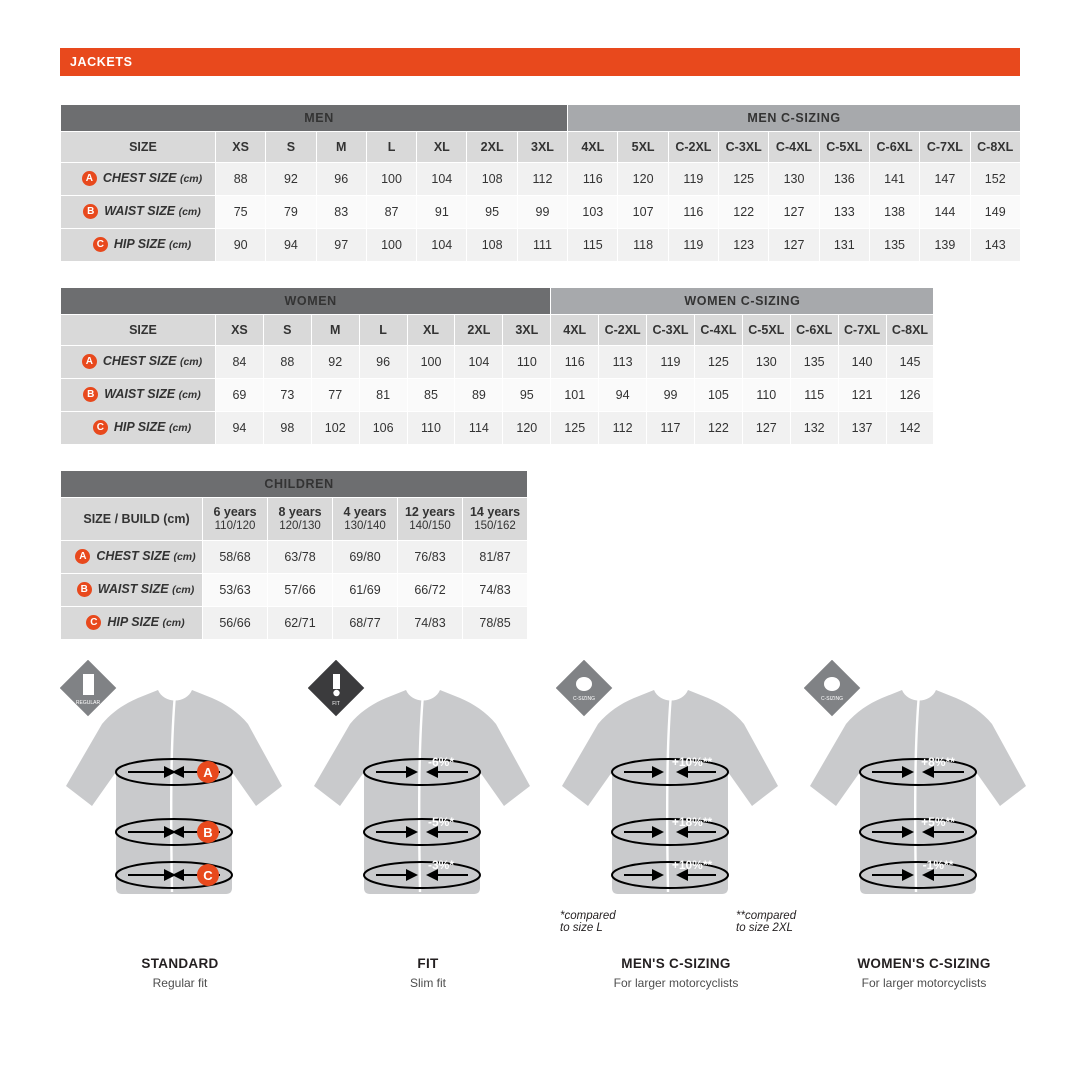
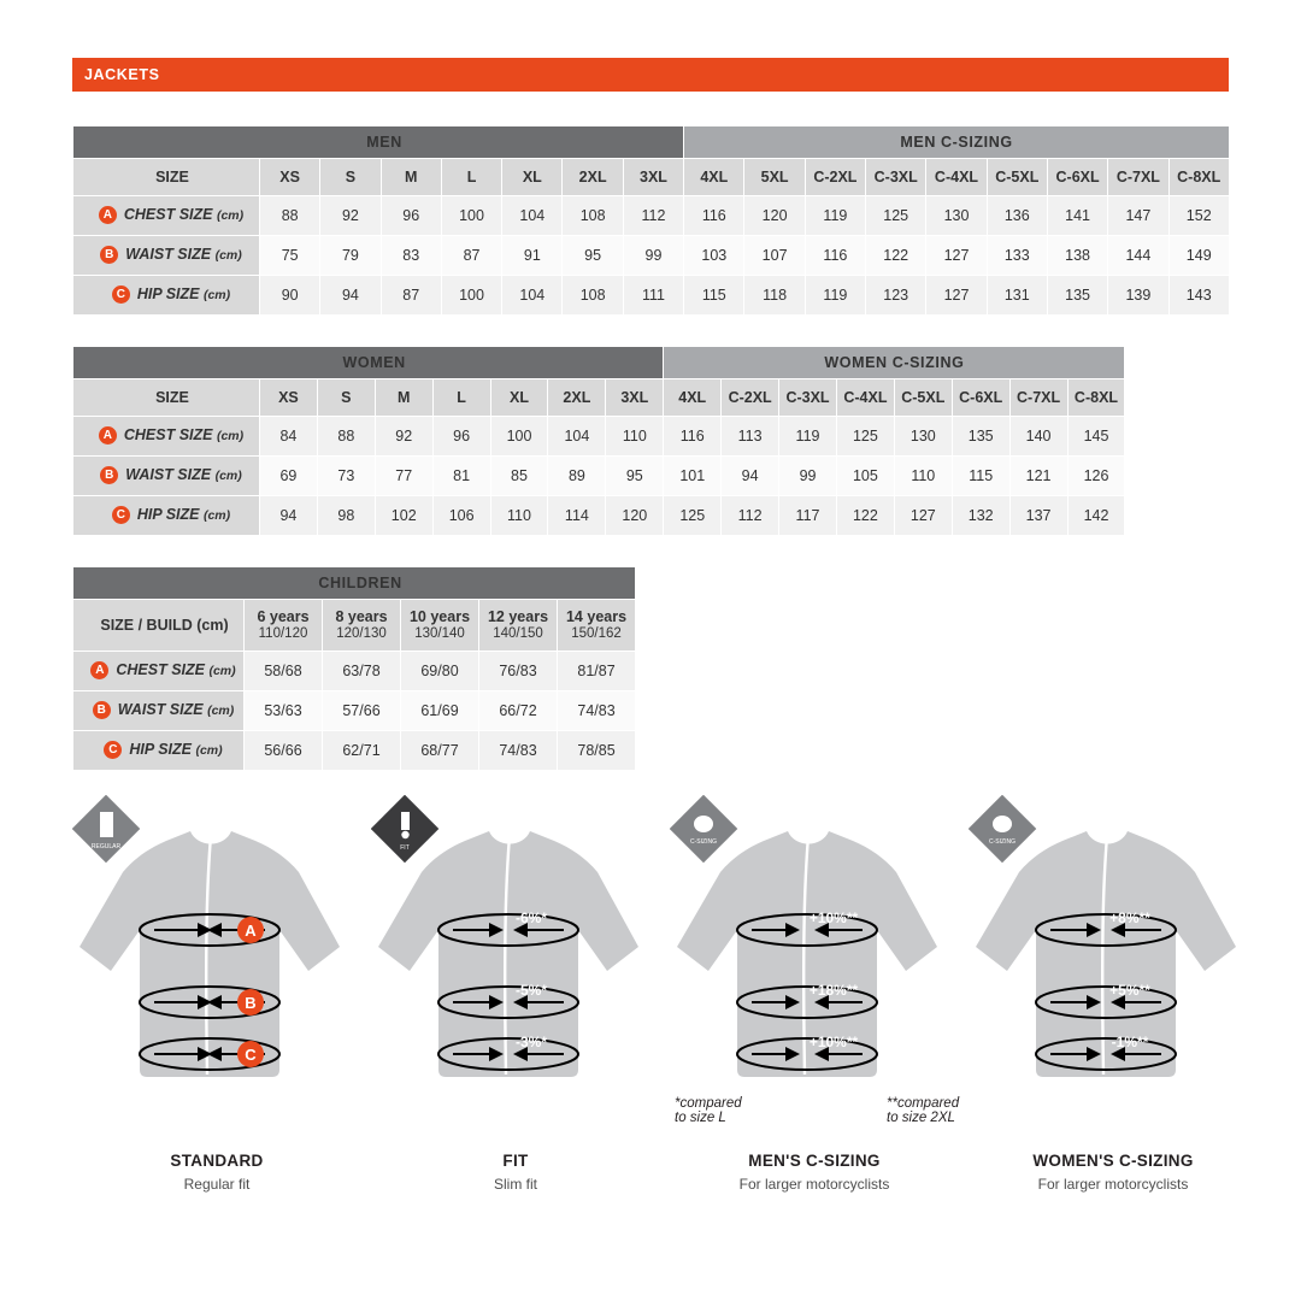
  JACKETS
  MEN	MEN C-SIZING
  SIZE	XS	S	M	L	XL	2XL	3XL	4XL	5XL	C-2XL	C-3XL	C-4XL	C-5XL	C-6XL	C-7XL	C-8XL
  A CHEST SIZE (cm)	88	92	96	100	104	108	112	116	120	119	125	130	136	141	147	152
  B WAIST SIZE (cm)	75	79	83	87	91	95	99	103	107	116	122	127	133	138	144	149
- C HIP SIZE (cm)	90	94	97	100	104	108	111	115	118	119	123	127	131	135	139	143
+ C HIP SIZE (cm)	90	94	87	100	104	108	111	115	118	119	123	127	131	135	139	143
  WOMEN	WOMEN C-SIZING
  SIZE	XS	S	M	L	XL	2XL	3XL	4XL	C-2XL	C-3XL	C-4XL	C-5XL	C-6XL	C-7XL	C-8XL
  A CHEST SIZE (cm)	84	88	92	96	100	104	110	116	113	119	125	130	135	140	145
  B WAIST SIZE (cm)	69	73	77	81	85	89	95	101	94	99	105	110	115	121	126
  C HIP SIZE (cm)	94	98	102	106	110	114	120	125	112	117	122	127	132	137	142
  CHILDREN
- SIZE / BUILD (cm)	6 years 110/120	8 years 120/130	4 years 130/140	12 years 140/150	14 years 150/162
+ SIZE / BUILD (cm)	6 years 110/120	8 years 120/130	10 years 130/140	12 years 140/150	14 years 150/162
  A CHEST SIZE (cm)	58/68	63/78	69/80	76/83	81/87
  B WAIST SIZE (cm)	53/63	57/66	61/69	66/72	74/83
  C HIP SIZE (cm)	56/66	62/71	68/77	74/83	78/85
  A
  B
  C
  STANDARD
  Regular fit
  -6%*
  -5%*
  -3%*
  *compared to size L
  FIT
  Slim fit
  +10%**
  +18%**
  +10%**
  **compared to size 2XL
  MEN'S C-SIZING
  For larger motorcyclists
  +8%**
  +5%**
  -1%**
  WOMEN'S C-SIZING
  For larger motorcyclists
